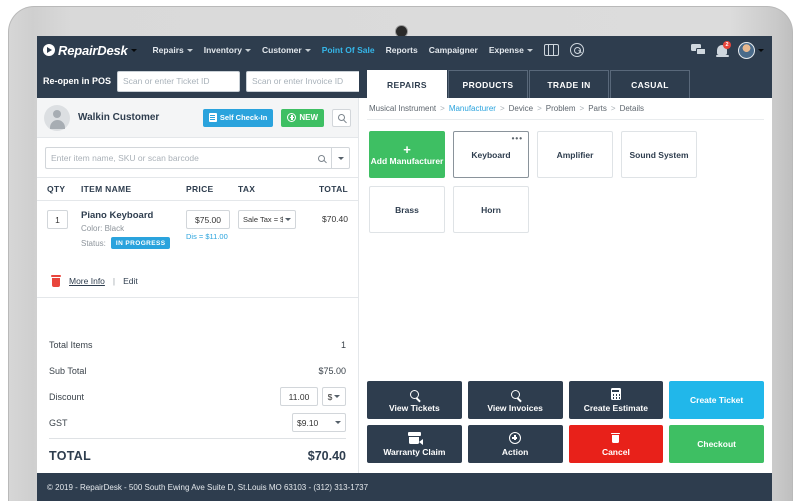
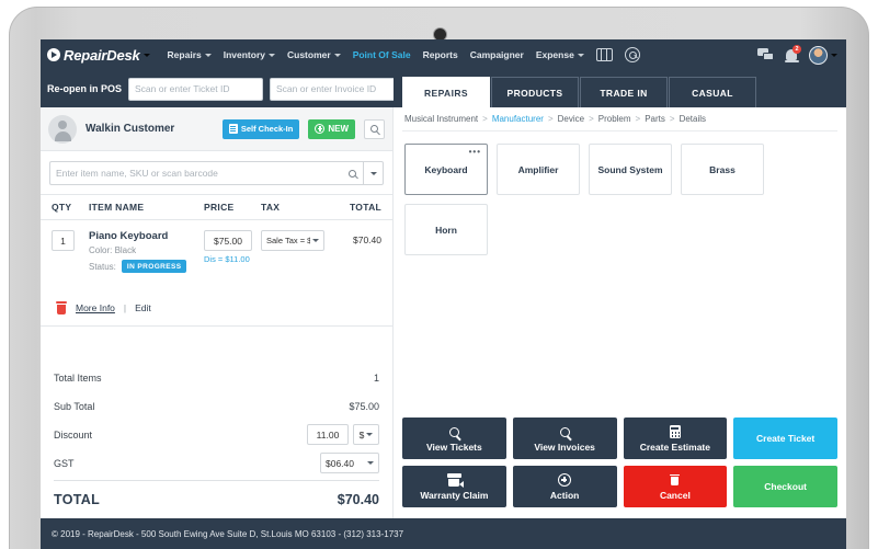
  RepairDesk
  Repairs
  Inventory
  Customer
  Point Of Sale
  Reports
  Campaigner
  Expense
  Re-open in POS
  Scan or enter Ticket ID
  Scan or enter Invoice ID
  REPAIRS
  PRODUCTS
  TRADE IN
  CASUAL
  Walkin Customer
  Self Check-In
  NEW
  Enter item name, SKU or scan barcode
  QTY
  ITEM NAME
  PRICE
  TAX
  TOTAL
  1
  Piano Keyboard
  Color: Black
  Status:
  $75.00
  Dis = $11.00
  Sale Tax = $
  $70.40
  More Info
  |
  Edit
  Total Items
  1
  Sub Total
  $75.00
  Discount
  11.00
  $
  GST
- $9.10
+ $06.40
  TOTAL
  $70.40
  Musical Instrument
  >
  Manufacturer
  >
  Device
  >
  Problem
  >
  Parts
  >
  Details
- +
- Add Manufacturer
  •••
  Keyboard
  Amplifier
  Sound System
  Brass
  Horn
  View Tickets
  View Invoices
  Create Estimate
  Create Ticket
  Warranty Claim
  Action
  Cancel
  Checkout
  © 2019 - RepairDesk - 500 South Ewing Ave Suite D, St.Louis MO 63103 - (312) 313-1737
